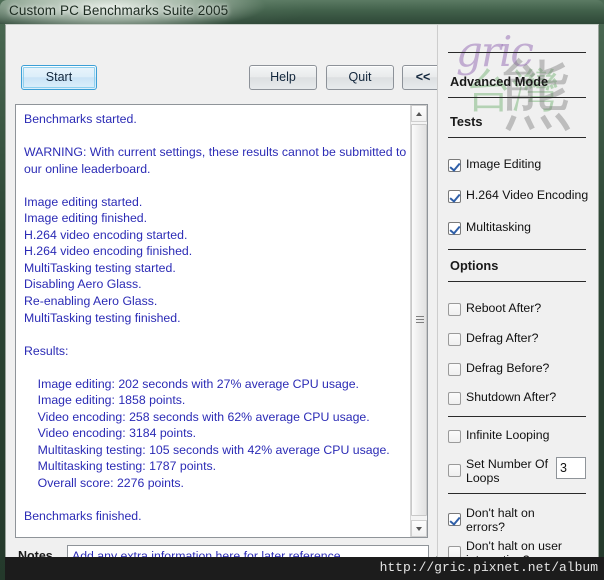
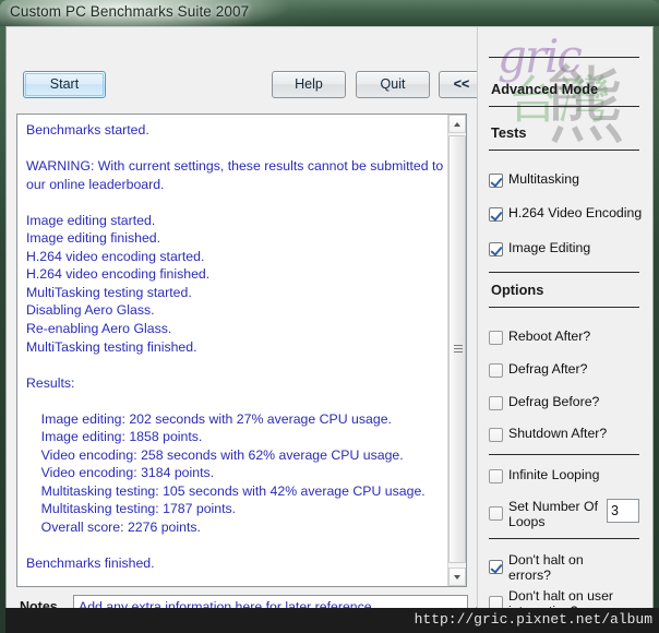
- Custom PC Benchmarks Suite 2005
+ Custom PC Benchmarks Suite 2007
  Start
  Help
  Quit
  <<
  Benchmarks started.
  WARNING: With current settings, these results cannot be submitted to our online leaderboard.
  Image editing started.
  Image editing finished.
  H.264 video encoding started.
  H.264 video encoding finished.
  MultiTasking testing started.
  Disabling Aero Glass.
  Re-enabling Aero Glass.
  MultiTasking testing finished.
  Results:
  Image editing: 202 seconds with 27% average CPU usage.
  Image editing: 1858 points.
  Video encoding: 258 seconds with 62% average CPU usage.
  Video encoding: 3184 points.
  Multitasking testing: 105 seconds with 42% average CPU usage.
  Multitasking testing: 1787 points.
  Overall score: 2276 points.
  Benchmarks finished.
  Notes
  Add any extra information here for later reference.
  gric
  台灣
  熊
  Advanced Mode
  Tests
- Image Editing
+ Multitasking
  H.264 Video Encoding
- Multitasking
+ Image Editing
  Options
  Reboot After?
  Defrag After?
  Defrag Before?
  Shutdown After?
  Infinite Looping
  Set Number Of Loops
  3
  Don't halt on errors?
  http://gric.pixnet.net/album
